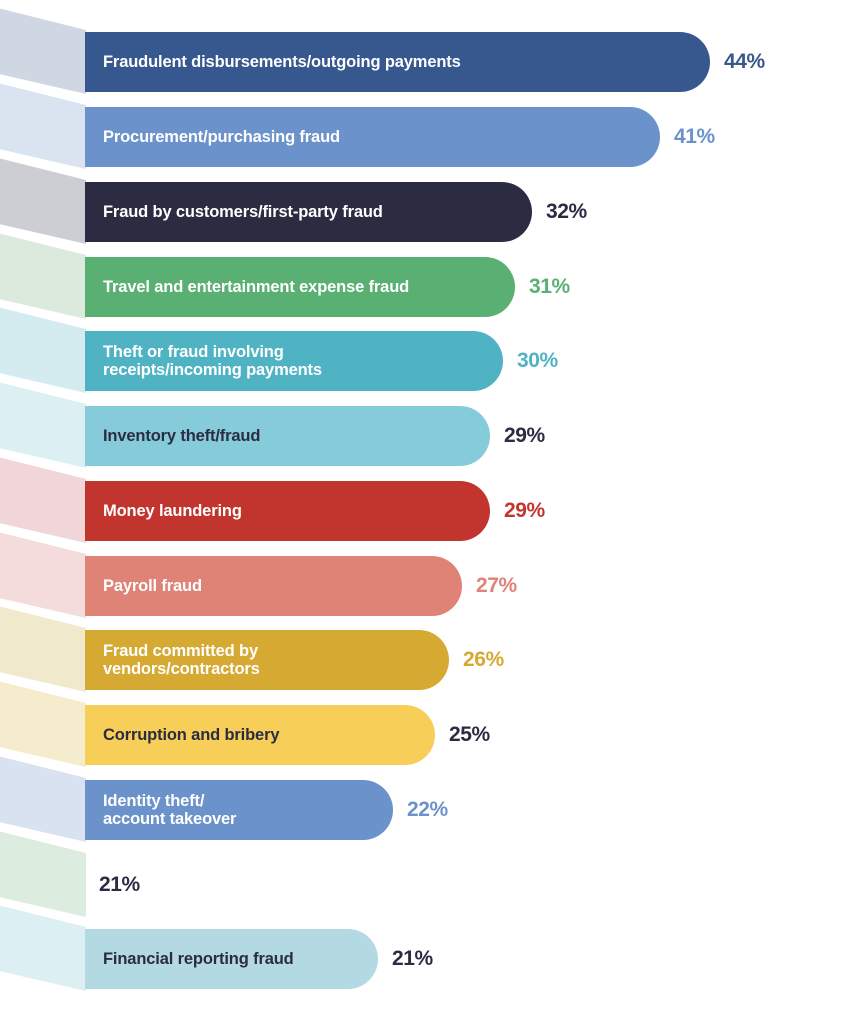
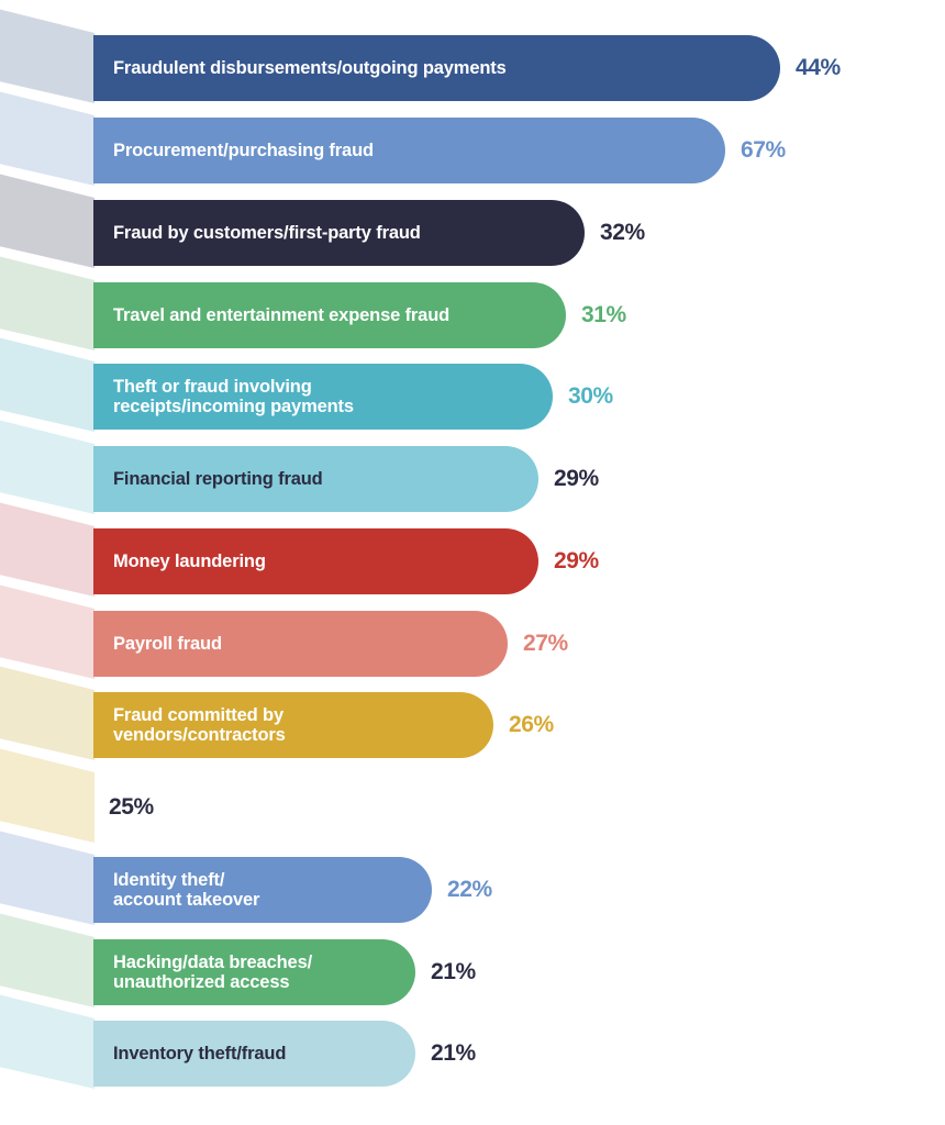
  Fraudulent disbursements/outgoing payments
  44%
  Procurement/purchasing fraud
- 41%
+ 67%
  Fraud by customers/first-party fraud
  32%
  Travel and entertainment expense fraud
  31%
  Theft or fraud involving
  receipts/incoming payments
  30%
- Inventory theft/fraud
+ Financial reporting fraud
  29%
  Money laundering
  29%
  Payroll fraud
  27%
  Fraud committed by
  vendors/contractors
  26%
- Corruption and bribery
  25%
  Identity theft/
  account takeover
  22%
+ Hacking/data breaches/
+ unauthorized access
  21%
- Financial reporting fraud
+ Inventory theft/fraud
  21%
